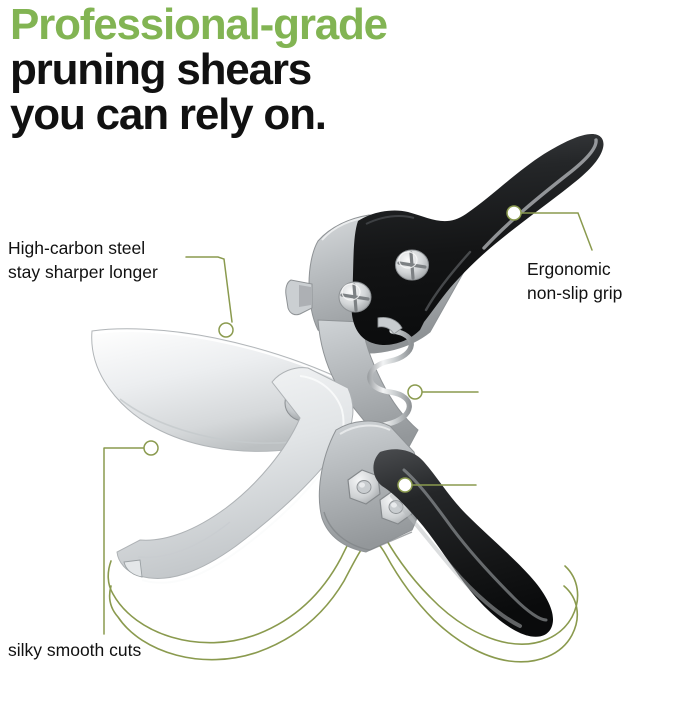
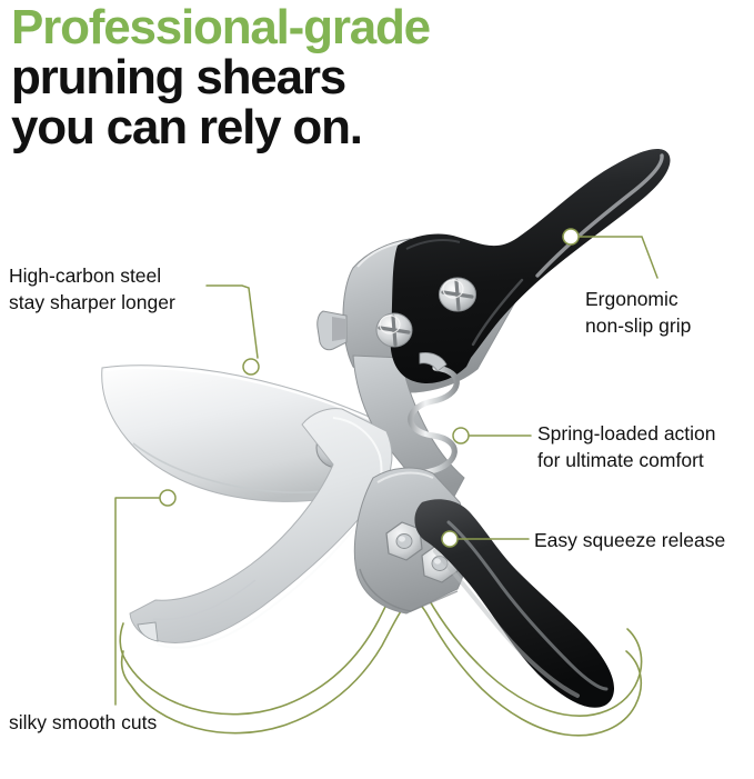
  Professional-grade
  pruning shears
  you can rely on.
  High-carbon steel
  stay sharper longer
  Ergonomic
  non-slip grip
+ Spring-loaded action
+ for ultimate comfort
+ Easy squeeze release
  silky smooth cuts
